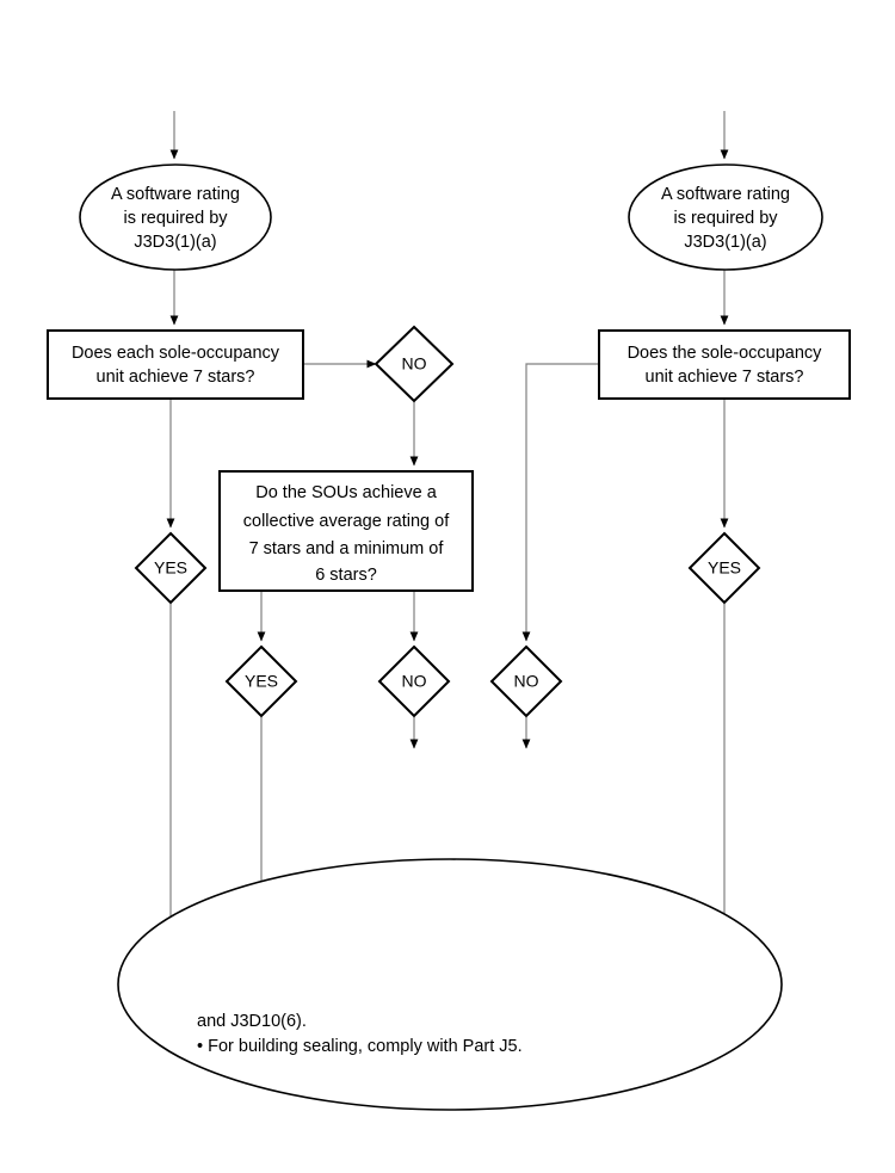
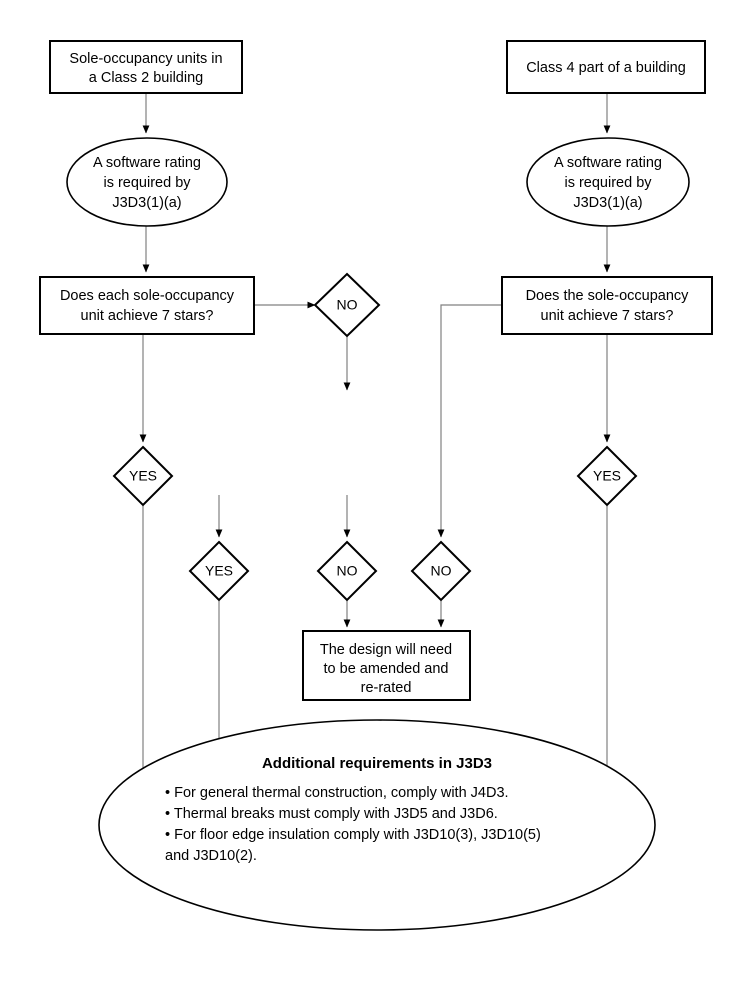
+ Sole-occupancy units in
+ a Class 2 building
+ Class 4 part of a building
  A software rating
  is required by
  J3D3(1)(a)
  A software rating
  is required by
  J3D3(1)(a)
  Does each sole-occupancy
  unit achieve 7 stars?
  Does the sole-occupancy
  unit achieve 7 stars?
  NO
  YES
  YES
- Do the SOUs achieve a
- collective average rating of
- 7 stars and a minimum of
- 6 stars?
  YES
  NO
  NO
+ The design will need
+ to be amended and
+ re-rated
+ Additional requirements in J3D3
+ • For general thermal construction, comply with J4D3.
+ • Thermal breaks must comply with J3D5 and J3D6.
+ • For floor edge insulation comply with J3D10(3), J3D10(5)
- and J3D10(6).
+ and J3D10(2).
- • For building sealing, comply with Part J5.
